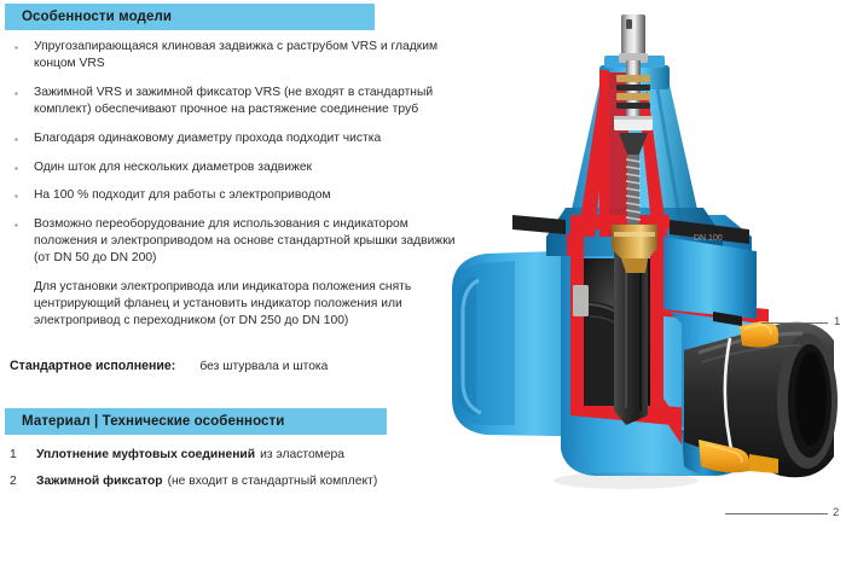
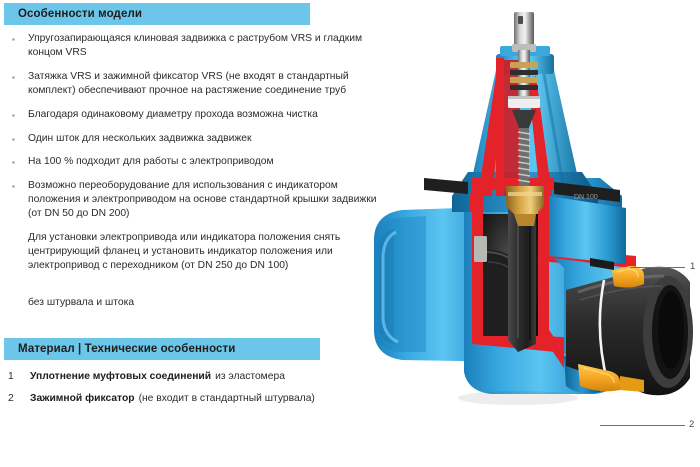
  Особенности модели
  Упругозапирающаяся клиновая задвижка с раструбом VRS и гладким концом VRS
- Зажимной VRS и зажимной фиксатор VRS (не входят в стандартный комплект) обеспечивают прочное на растяжение соединение труб
+ Затяжка VRS и зажимной фиксатор VRS (не входят в стандартный комплект) обеспечивают прочное на растяжение соединение труб
- Благодаря одинаковому диаметру прохода подходит чистка
+ Благодаря одинаковому диаметру прохода возможна чистка
- Один шток для нескольких диаметров задвижек
+ Один шток для нескольких задвижка задвижек
  На 100 % подходит для работы с электроприводом
  Возможно переоборудование для использования с индикатором положения и электроприводом на основе стандартной крышки задвижки (от DN 50 до DN 200)
  Для установки электропривода или индикатора положения снять центрирующий фланец и установить индикатор положения или электропривод с переходником (от DN 250 до DN 100)
- Стандартное исполнение:
  без штурвала и штока
  Материал | Технические особенности
  1
  Уплотнение муфтовых соединений
  из эластомера
  2
  Зажимной фиксатор
- (не входит в стандартный комплект)
+ (не входит в стандартный штурвала)
  1
  2
